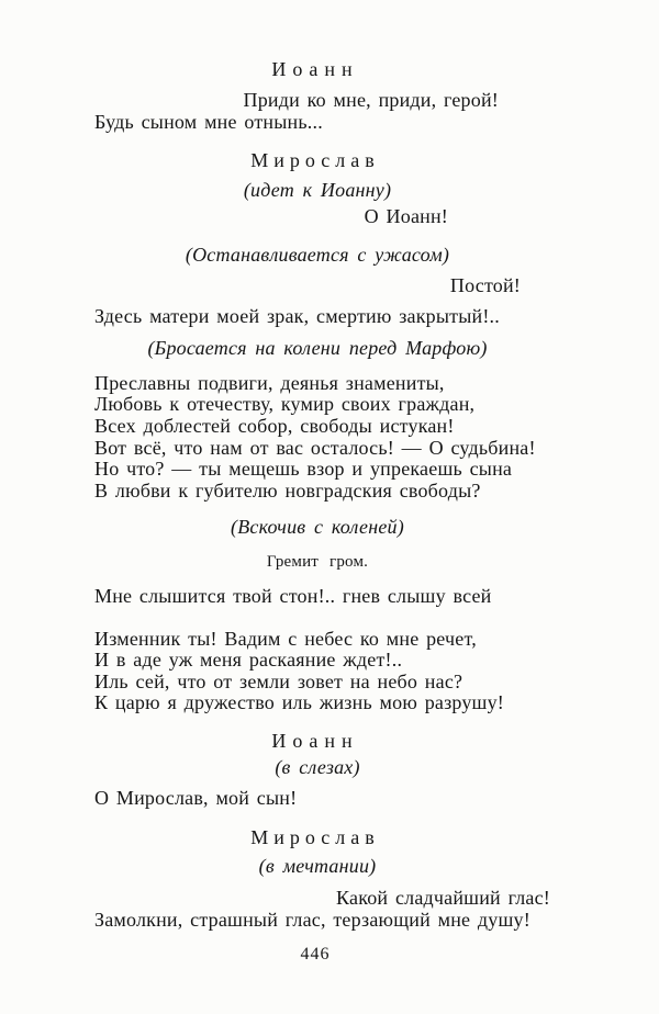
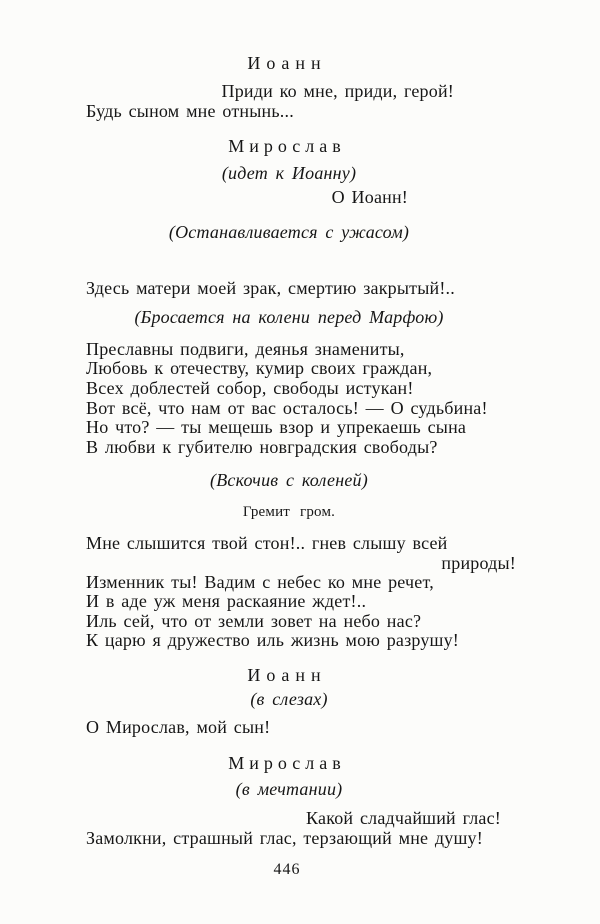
  Иоанн
  Приди ко мне, приди, герой!
  Будь сыном мне отнынь...
  Мирослав
  (идет к Иоанну)
  О Иоанн!
  (Останавливается с ужасом)
- Постой!
  Здесь матери моей зрак, смертию закрытый!..
  (Бросается на колени перед Марфою)
  Преславны подвиги, деянья знамениты,
  Любовь к отечеству, кумир своих граждан,
  Всех доблестей собор, свободы истукан!
  Вот всё, что нам от вас осталось! — О судьбина!
  Но что? — ты мещешь взор и упрекаешь сына
  В любви к губителю новградския свободы?
  (Вскочив с коленей)
  Гремит гром.
  Мне слышится твой стон!.. гнев слышу всей
+ природы!
  Изменник ты! Вадим с небес ко мне речет,
  И в аде уж меня раскаяние ждет!..
  Иль сей, что от земли зовет на небо нас?
  К царю я дружество иль жизнь мою разрушу!
  Иоанн
  (в слезах)
  О Мирослав, мой сын!
  Мирослав
  (в мечтании)
  Какой сладчайший глас!
  Замолкни, страшный глас, терзающий мне душу!
  446
